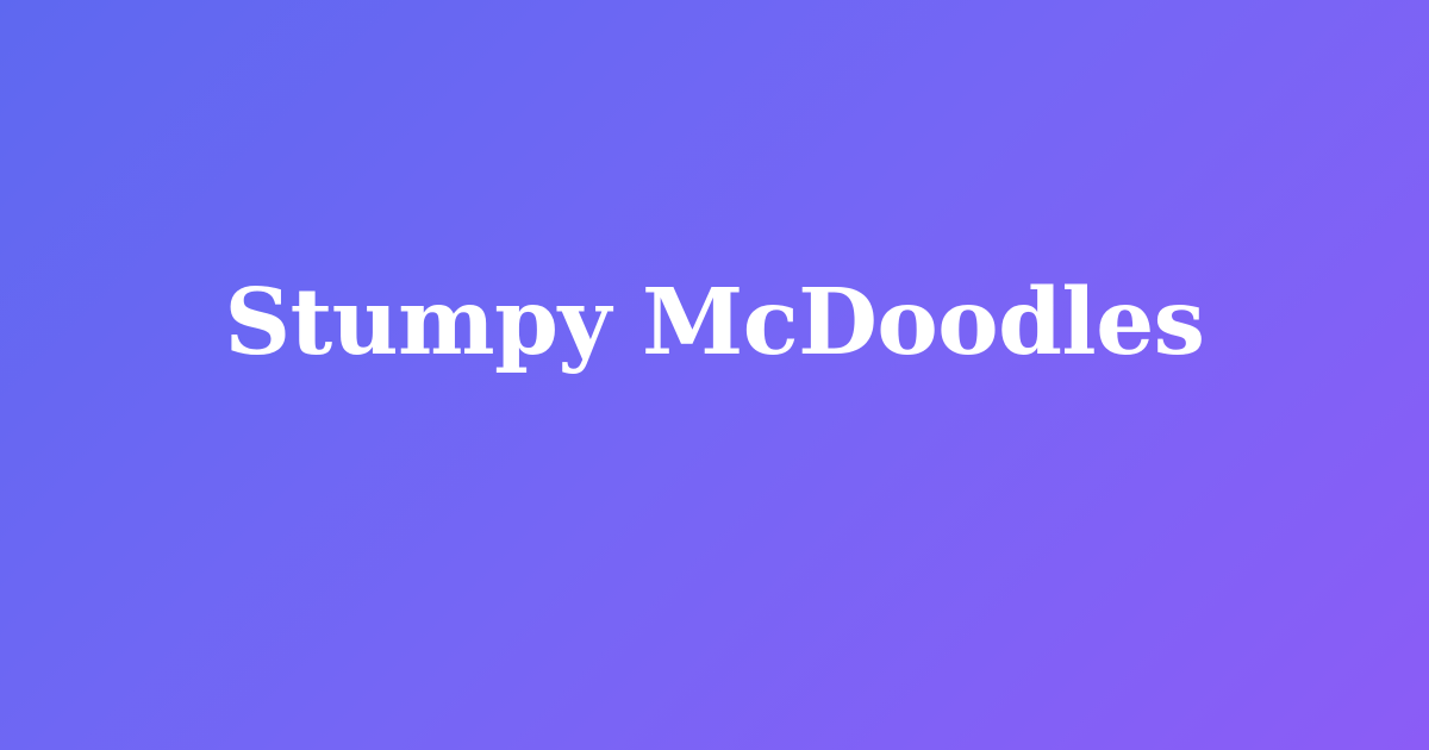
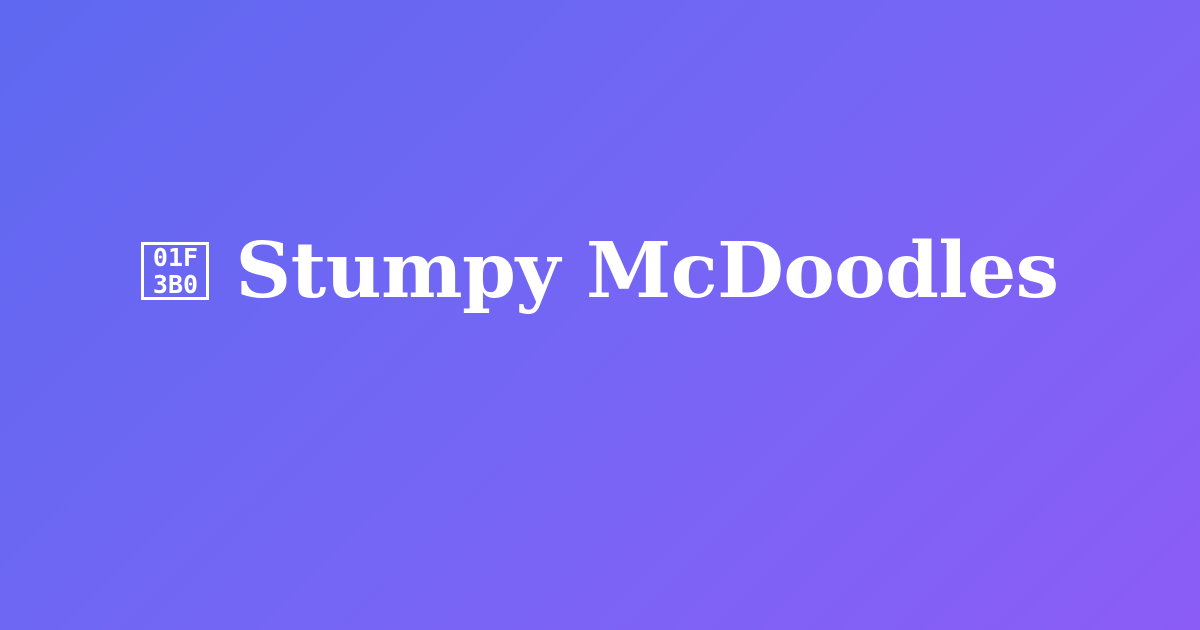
+ 01F
+ 3B0
  Stumpy McDoodles
